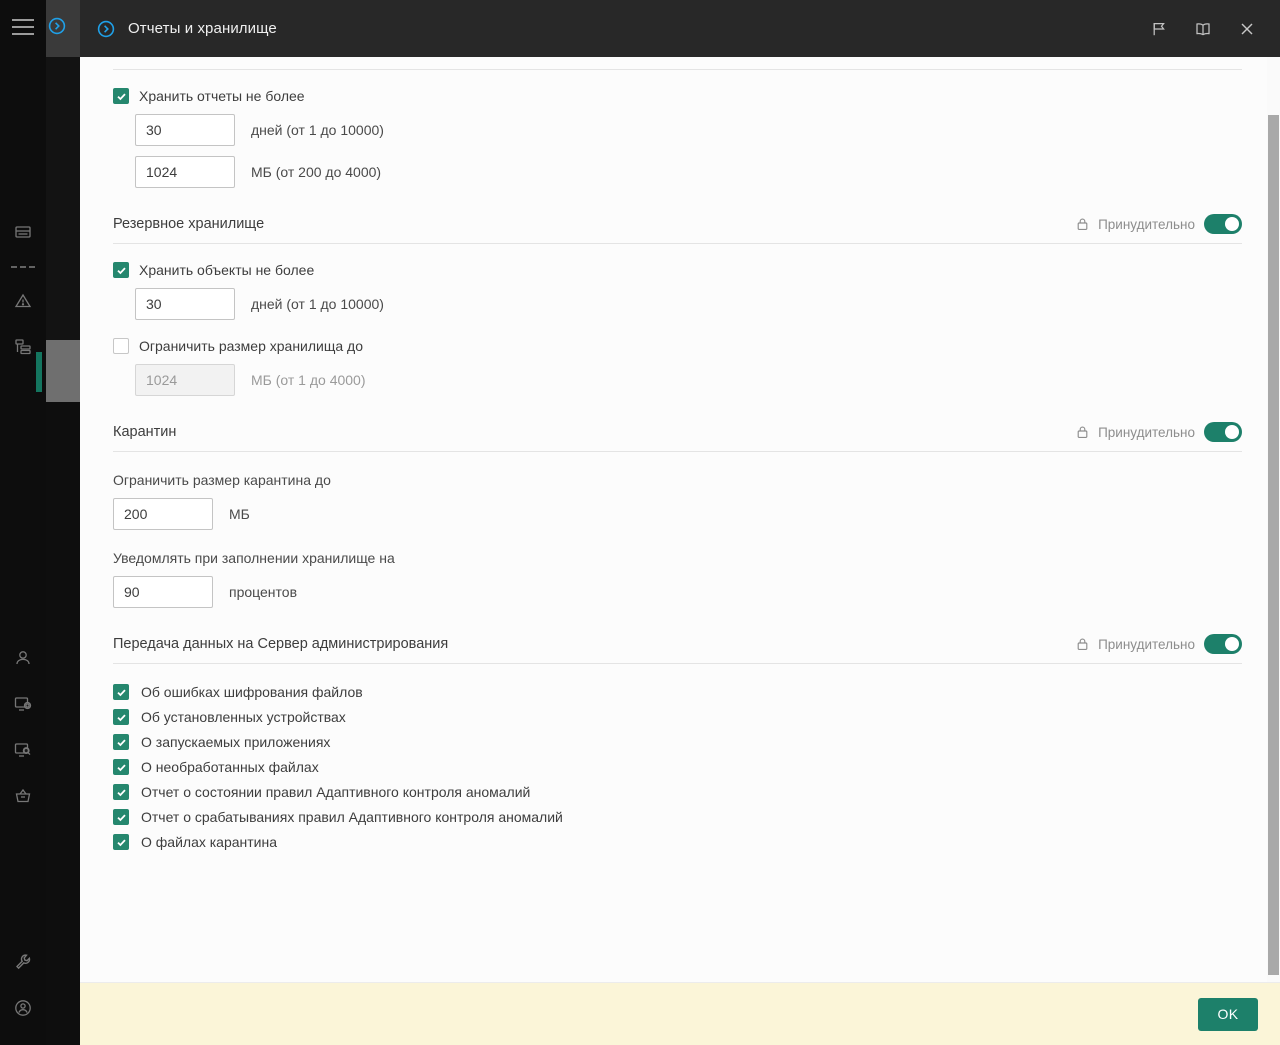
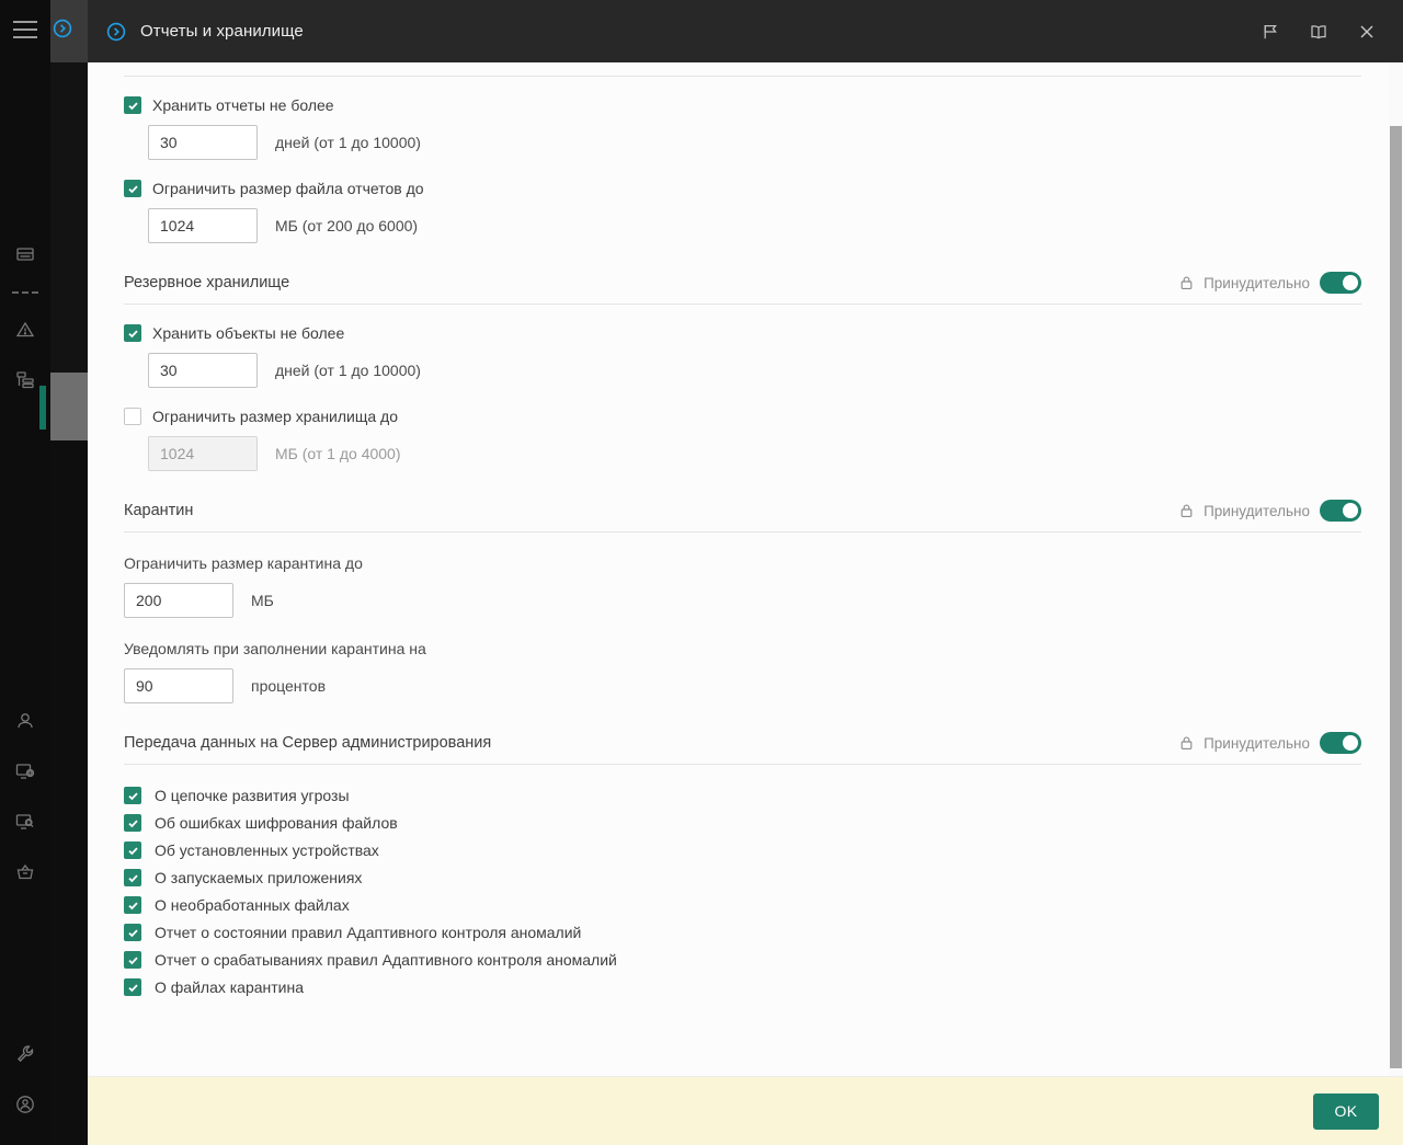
  Отчеты и хранилище
  Хранить отчеты не более
  30
  дней (от 1 до 10000)
+ Ограничить размер файла отчетов до
  1024
- МБ (от 200 до 4000)
+ МБ (от 200 до 6000)
  Резервное хранилище
  Принудительно
  Хранить объекты не более
  30
  дней (от 1 до 10000)
  Ограничить размер хранилища до
  1024
  МБ (от 1 до 4000)
  Карантин
  Принудительно
  Ограничить размер карантина до
  200
  МБ
- Уведомлять при заполнении хранилище на
+ Уведомлять при заполнении карантина на
  90
  процентов
  Передача данных на Сервер администрирования
  Принудительно
+ О цепочке развития угрозы
  Об ошибках шифрования файлов
  Об установленных устройствах
  О запускаемых приложениях
  О необработанных файлах
  Отчет о состоянии правил Адаптивного контроля аномалий
  Отчет о срабатываниях правил Адаптивного контроля аномалий
  О файлах карантина
  OK
